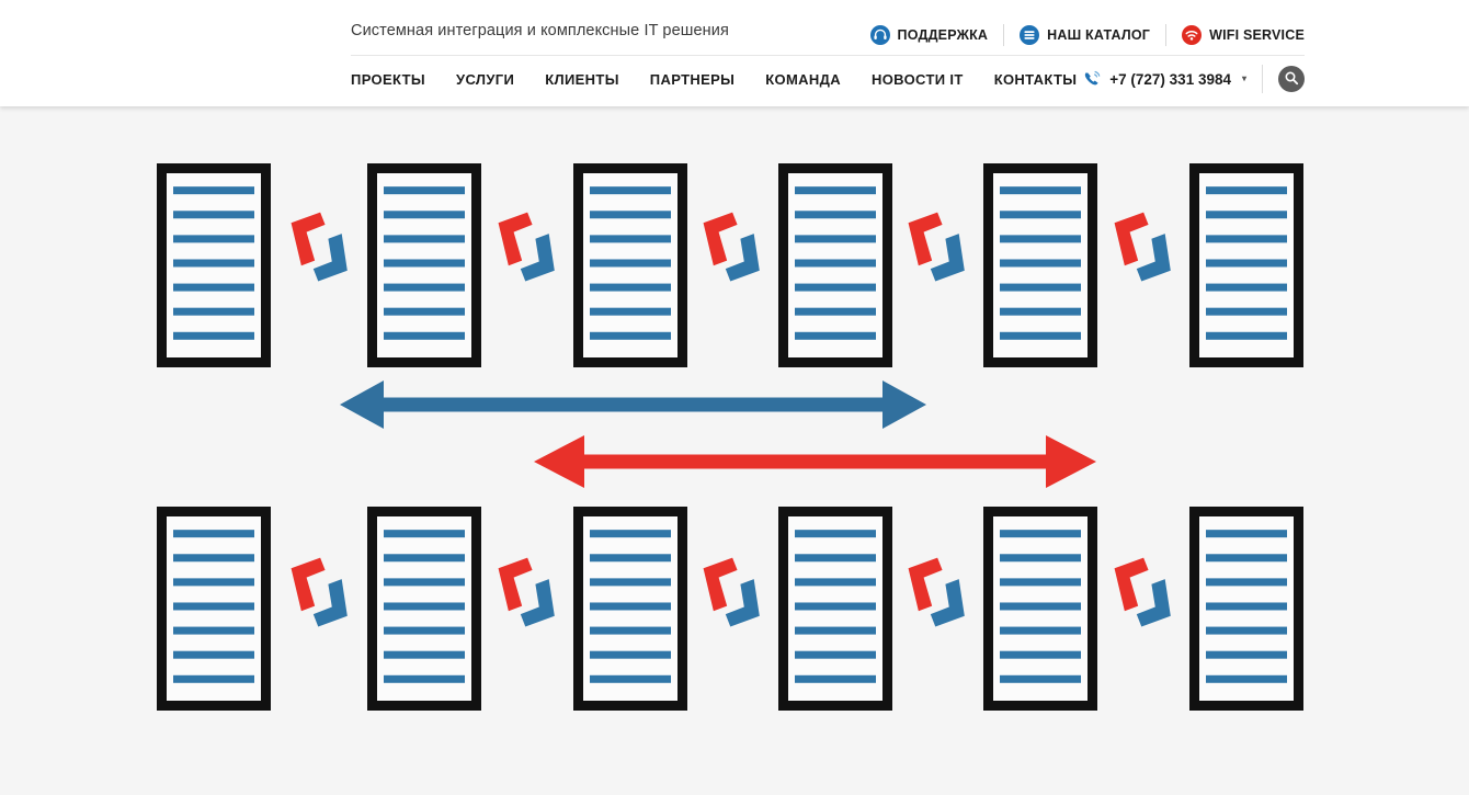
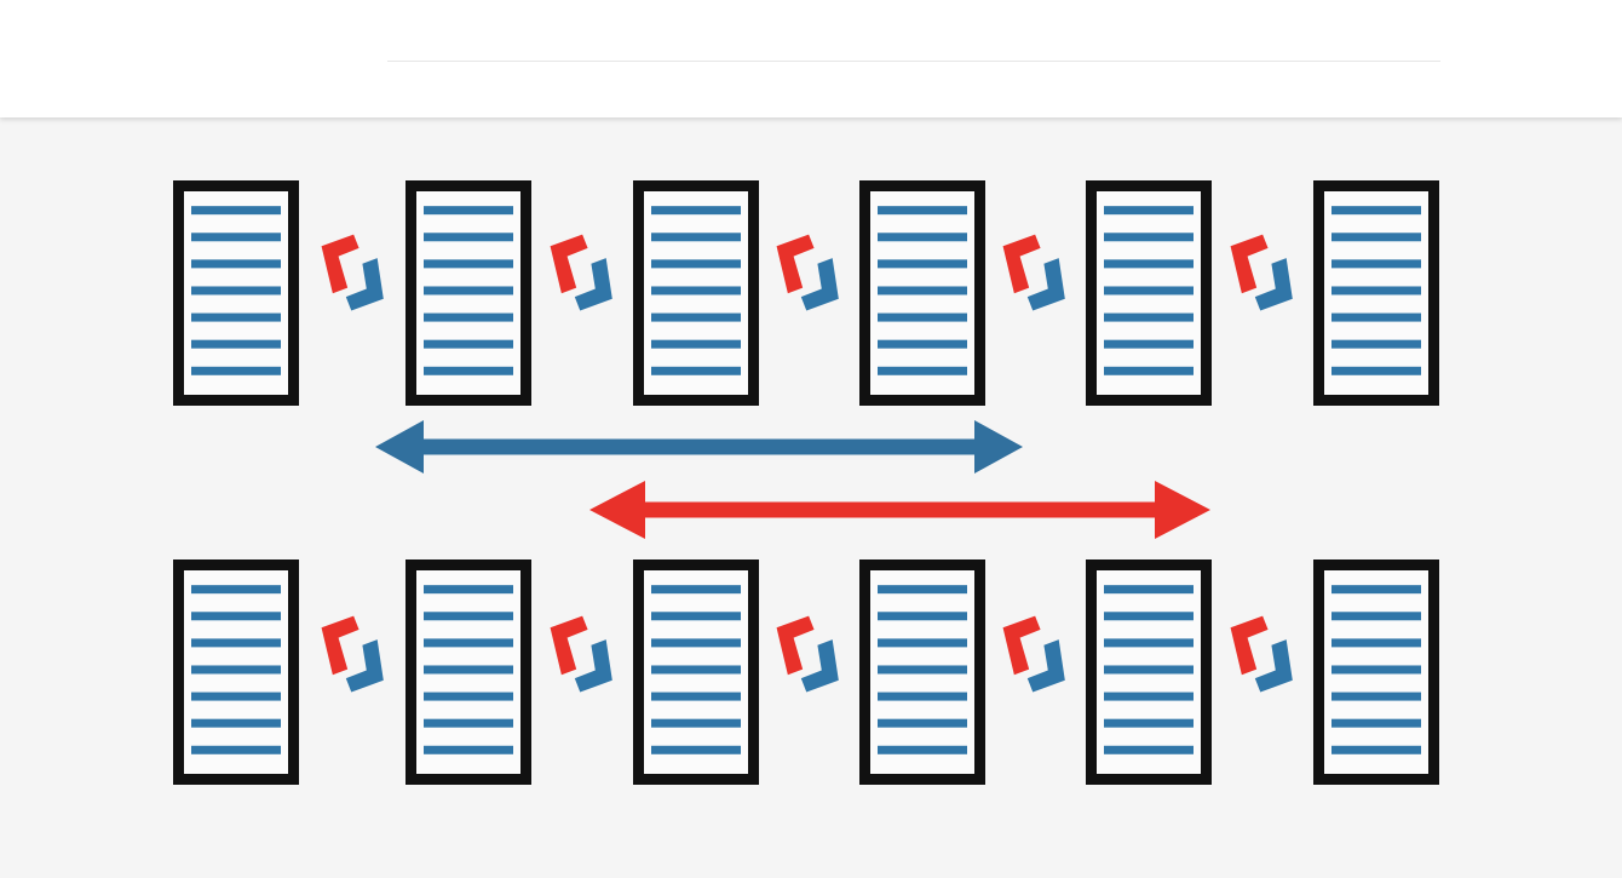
- Системная интеграция и комплексные IT решения
- ПОДДЕРЖКА
- НАШ КАТАЛОГ
- WIFI SERVICE
- ПРОЕКТЫ
- УСЛУГИ
- КЛИЕНТЫ
- ПАРТНЕРЫ
- КОМАНДА
- НОВОСТИ IT
- КОНТАКТЫ
- +7 (727) 331 3984
- ▾
